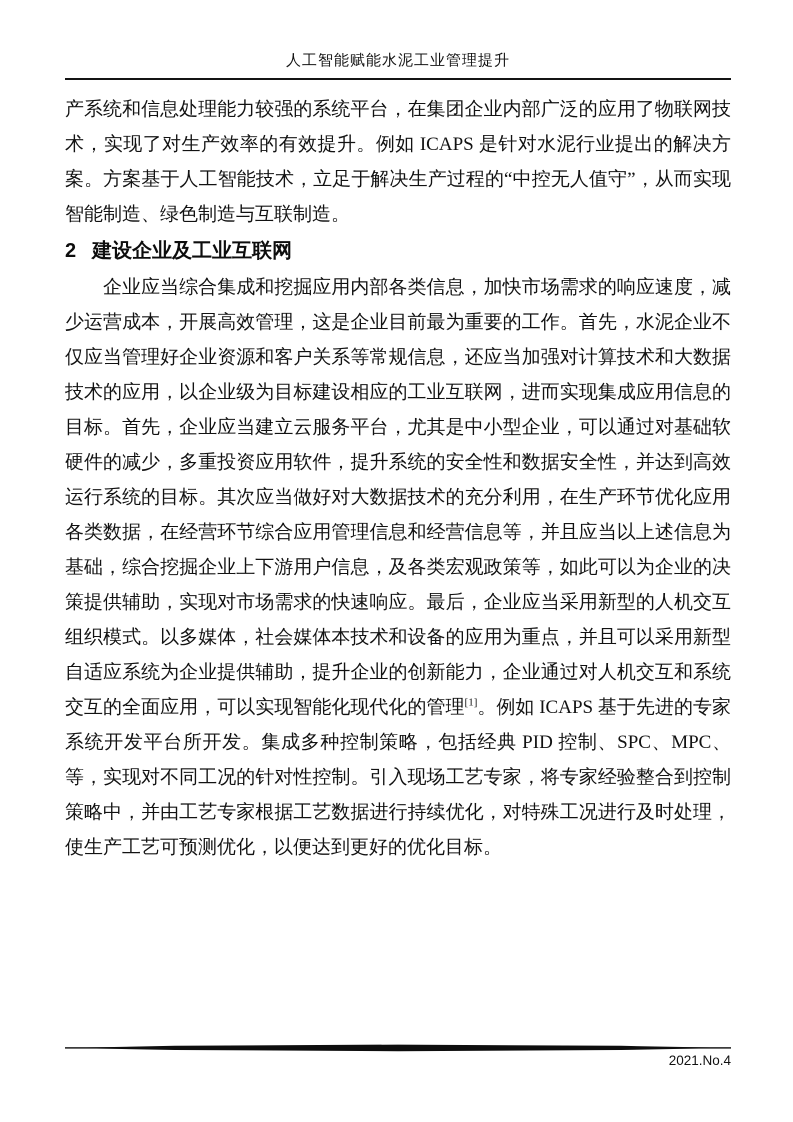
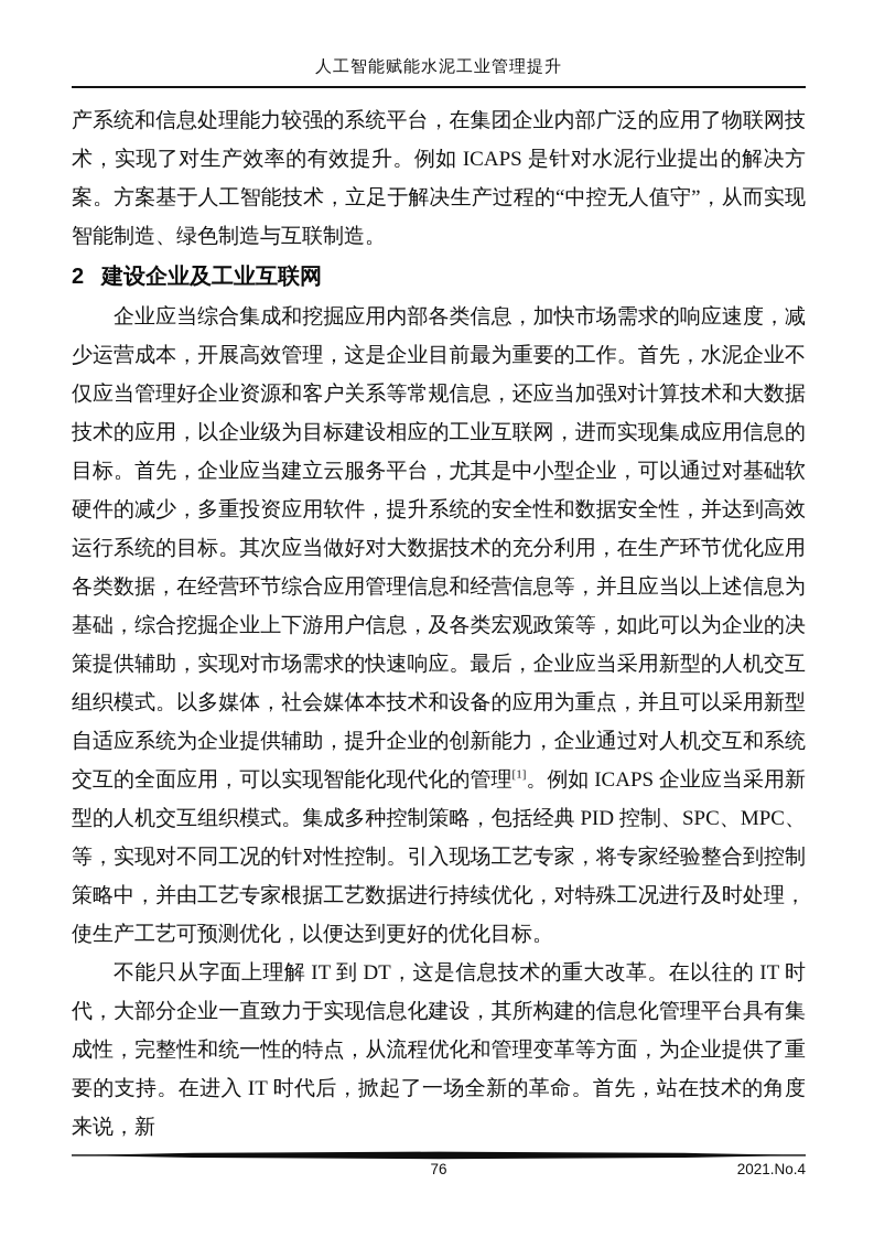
  人工智能赋能水泥工业管理提升
  产系统和信息处理能力较强的系统平台，在集团企业内部广泛的应用了物联网技术，实现了对生产效率的有效提升。例如 ICAPS 是针对水泥行业提出的解决方案。方案基于人工智能技术，立足于解决生产过程的“中控无人值守”，从而实现智能制造、绿色制造与互联制造。
  2 建设企业及工业互联网
- 企业应当综合集成和挖掘应用内部各类信息，加快市场需求的响应速度，减少运营成本，开展高效管理，这是企业目前最为重要的工作。首先，水泥企业不仅应当管理好企业资源和客户关系等常规信息，还应当加强对计算技术和大数据技术的应用，以企业级为目标建设相应的工业互联网，进而实现集成应用信息的目标。首先，企业应当建立云服务平台，尤其是中小型企业，可以通过对基础软硬件的减少，多重投资应用软件，提升系统的安全性和数据安全性，并达到高效运行系统的目标。其次应当做好对大数据技术的充分利用，在生产环节优化应用各类数据，在经营环节综合应用管理信息和经营信息等，并且应当以上述信息为基础，综合挖掘企业上下游用户信息，及各类宏观政策等，如此可以为企业的决策提供辅助，实现对市场需求的快速响应。最后，企业应当采用新型的人机交互组织模式。以多媒体，社会媒体本技术和设备的应用为重点，并且可以采用新型自适应系统为企业提供辅助，提升企业的创新能力，企业通过对人机交互和系统交互的全面应用，可以实现智能化现代化的管理[1]。例如 ICAPS 基于先进的专家系统开发平台所开发。集成多种控制策略，包括经典 PID 控制、SPC、MPC、等，实现对不同工况的针对性控制。引入现场工艺专家，将专家经验整合到控制策略中，并由工艺专家根据工艺数据进行持续优化，对特殊工况进行及时处理，使生产工艺可预测优化，以便达到更好的优化目标。
+ 企业应当综合集成和挖掘应用内部各类信息，加快市场需求的响应速度，减少运营成本，开展高效管理，这是企业目前最为重要的工作。首先，水泥企业不仅应当管理好企业资源和客户关系等常规信息，还应当加强对计算技术和大数据技术的应用，以企业级为目标建设相应的工业互联网，进而实现集成应用信息的目标。首先，企业应当建立云服务平台，尤其是中小型企业，可以通过对基础软硬件的减少，多重投资应用软件，提升系统的安全性和数据安全性，并达到高效运行系统的目标。其次应当做好对大数据技术的充分利用，在生产环节优化应用各类数据，在经营环节综合应用管理信息和经营信息等，并且应当以上述信息为基础，综合挖掘企业上下游用户信息，及各类宏观政策等，如此可以为企业的决策提供辅助，实现对市场需求的快速响应。最后，企业应当采用新型的人机交互组织模式。以多媒体，社会媒体本技术和设备的应用为重点，并且可以采用新型自适应系统为企业提供辅助，提升企业的创新能力，企业通过对人机交互和系统交互的全面应用，可以实现智能化现代化的管理[1]。例如 ICAPS 企业应当采用新型的人机交互组织模式。集成多种控制策略，包括经典 PID 控制、SPC、MPC、等，实现对不同工况的针对性控制。引入现场工艺专家，将专家经验整合到控制策略中，并由工艺专家根据工艺数据进行持续优化，对特殊工况进行及时处理，使生产工艺可预测优化，以便达到更好的优化目标。
+ 不能只从字面上理解 IT 到 DT，这是信息技术的重大改革。在以往的 IT 时代，大部分企业一直致力于实现信息化建设，其所构建的信息化管理平台具有集成性，完整性和统一性的特点，从流程优化和管理变革等方面，为企业提供了重要的支持。在进入 IT 时代后，掀起了一场全新的革命。首先，站在技术的角度来说，新
+ 76
  2021.No.4
